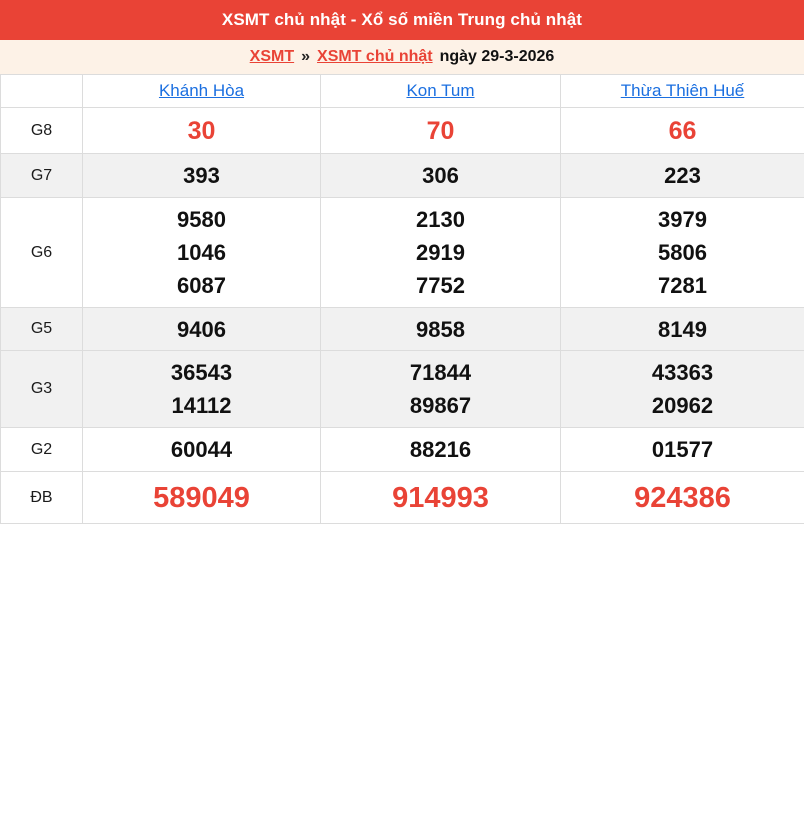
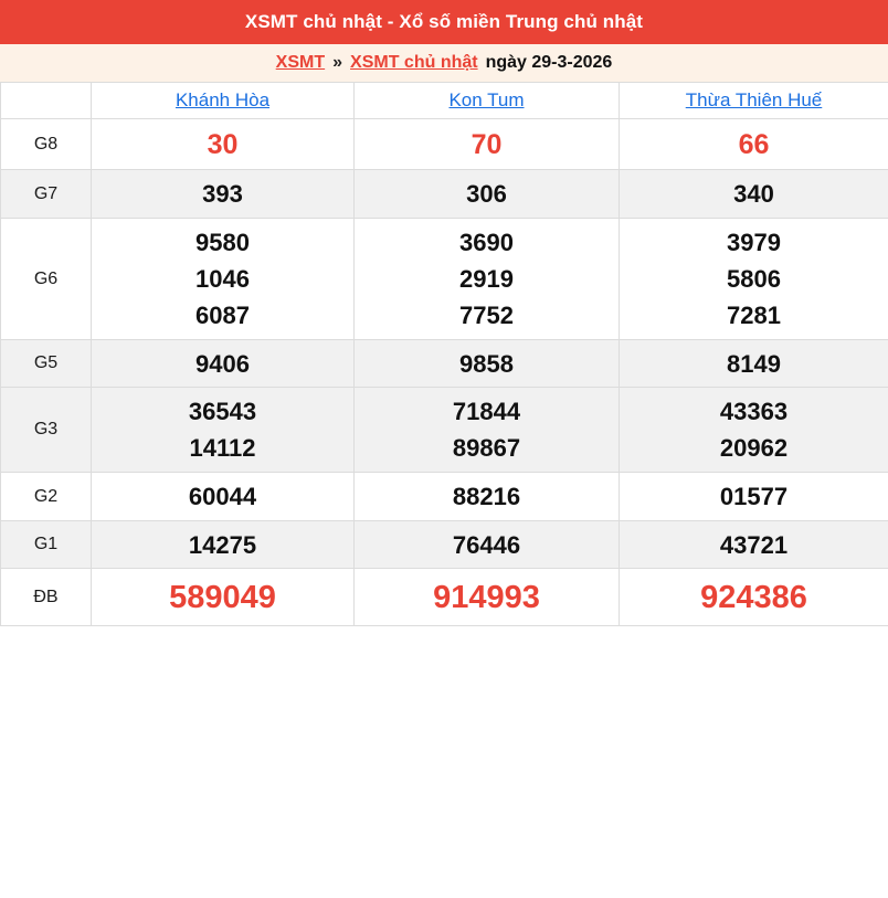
  XSMT chủ nhật - Xổ số miền Trung chủ nhật
  XSMT
  »
  XSMT chủ nhật
  ngày 29-3-2026
  	Khánh Hòa	Kon Tum	Thừa Thiên Huế
  G8	30	70	66
- G7	393	306	223
+ G7	393	306	340
- G6	958010466087	213029197752	397958067281
+ G6	958010466087	369029197752	397958067281
  G5	9406	9858	8149
  G3	3654314112	7184489867	4336320962
  G2	60044	88216	01577
+ G1	14275	76446	43721
  ĐB	589049	914993	924386
